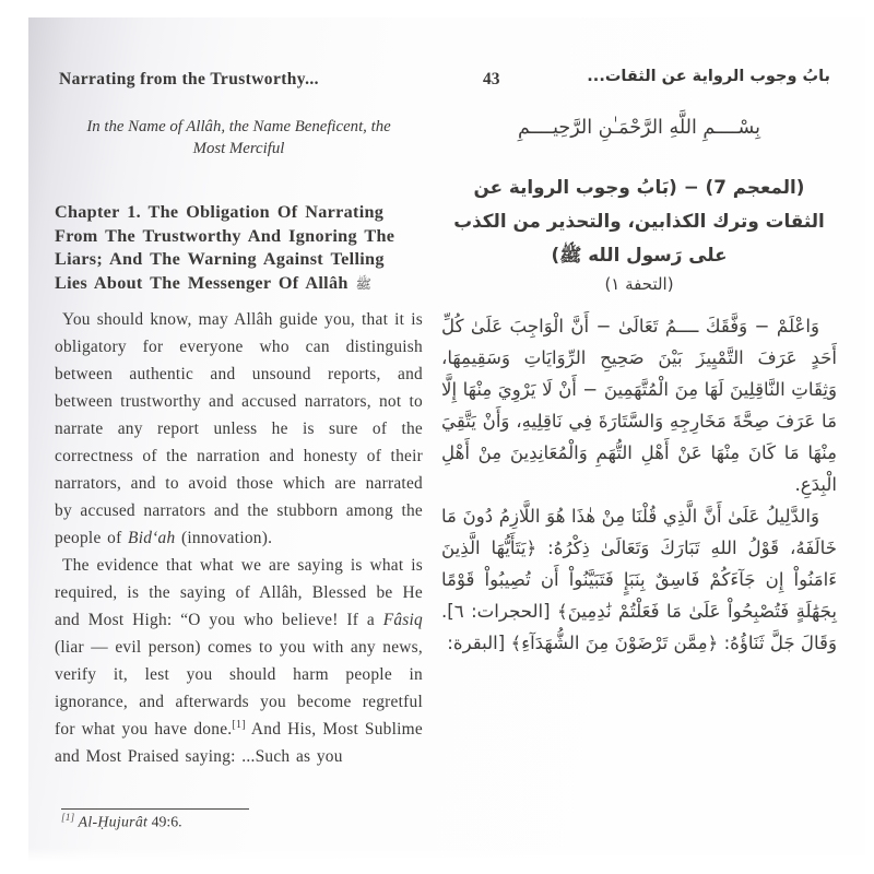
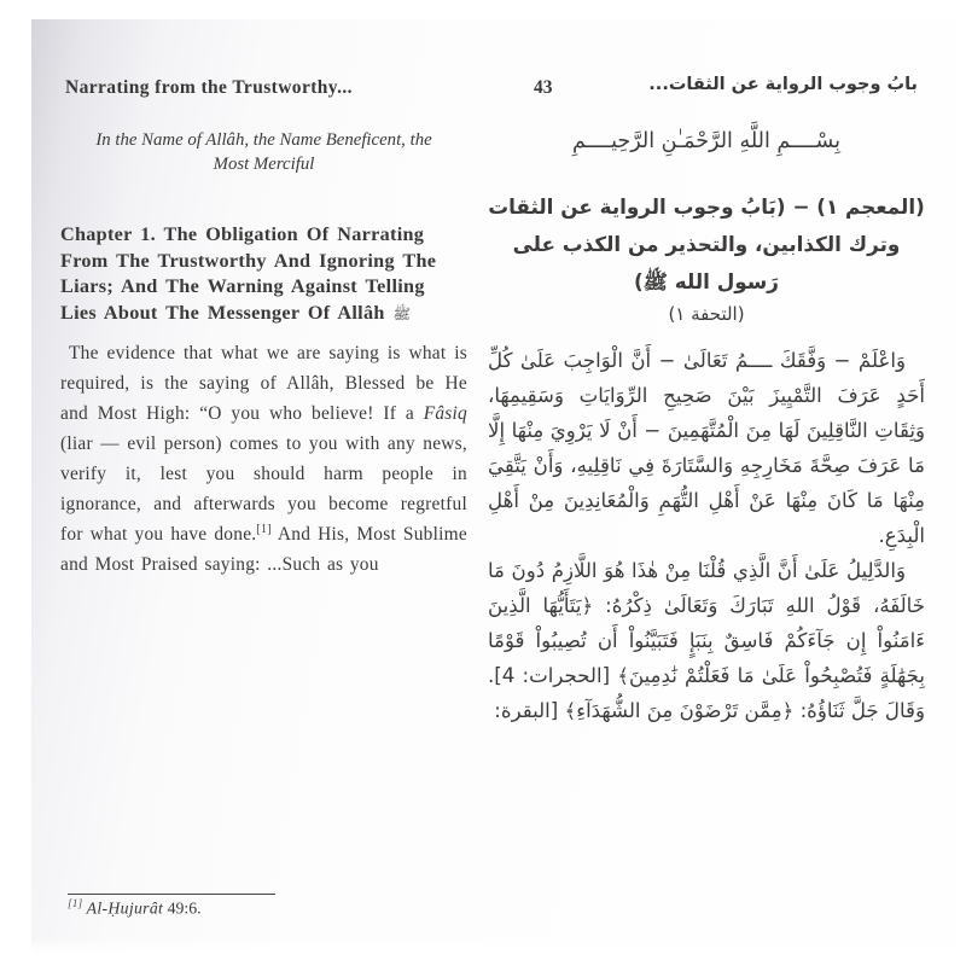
  Narrating from the Trustworthy...
  43
  بابُ وجوب الرواية عن الثقات...
  In the Name of Allâh, the Name Beneficent, the Most Merciful
  Chapter 1. The Obligation Of Narrating From The Trustworthy And Ignoring The Liars; And The Warning Against Telling Lies About The Messenger Of Allâh ﷺ
- You should know, may Allâh guide you, that it is obligatory for everyone who can distinguish between authentic and unsound reports, and between trustworthy and accused narrators, not to narrate any report unless he is sure of the correctness of the narration and honesty of their narrators, and to avoid those which are narrated by accused narrators and the stubborn among the people of Bid‘ah (innovation).
  The evidence that what we are saying is what is required, is the saying of Allâh, Blessed be He and Most High: “O you who believe! If a Fâsiq (liar — evil person) comes to you with any news, verify it, lest you should harm people in ignorance, and afterwards you become regretful for what you have done.[1] And His, Most Sublime and Most Praised saying: ...Such as you
  بِسْــــمِ اللَّهِ الرَّحْمَـٰنِ الرَّحِيــــمِ
- (المعجم 7) − (بَابُ وجوب الرواية عن الثقات وترك الكذابين، والتحذير من الكذب على رَسول الله ﷺ)
+ (المعجم ١) − (بَابُ وجوب الرواية عن الثقات وترك الكذابين، والتحذير من الكذب على رَسول الله ﷺ)
  (التحفة ١)
  وَاعْلَمْ − وَفَّقَكَ ــــمُ تَعَالَىٰ − أَنَّ الْوَاجِبَ عَلَىٰ كُلِّ أَحَدٍ عَرَفَ التَّمْيِيزَ بَيْنَ صَحِيحِ الرِّوَايَاتِ وَسَقِيمِهَا، وَثِقَاتِ النَّاقِلِينَ لَهَا مِنَ الْمُتَّهَمِينَ − أَنْ لَا يَرْوِيَ مِنْهَا إِلَّا مَا عَرَفَ صِحَّةَ مَخَارِجِهِ وَالسَّتَارَةَ فِي نَاقِلِيهِ، وَأَنْ يَتَّقِيَ مِنْهَا مَا كَانَ مِنْهَا عَنْ أَهْلِ التُّهَمِ وَالْمُعَانِدِينَ مِنْ أَهْلِ الْبِدَعِ.
- وَالدَّلِيلُ عَلَىٰ أَنَّ الَّذِي قُلْنَا مِنْ هٰذَا هُوَ اللَّازِمُ دُونَ مَا خَالَفَهُ، قَوْلُ اللهِ تَبَارَكَ وَتَعَالَىٰ ذِكْرُهُ: ﴿يَتَأَيُّهَا الَّذِينَ ءَامَنُواْ إِن جَآءَكُمْ فَاسِقٌ بِنَبَإٍ فَتَبَيَّنُواْ أَن تُصِيبُواْ قَوْمًا بِجَهَٰلَةٍ فَتُصْبِحُواْ عَلَىٰ مَا فَعَلْتُمْ نَٰدِمِينَ﴾ [الحجرات: ٦]. وَقَالَ جَلَّ ثَنَاؤُهُ: ﴿مِمَّن تَرْضَوْنَ مِنَ الشُّهَدَآءِ﴾ [البقرة:
+ وَالدَّلِيلُ عَلَىٰ أَنَّ الَّذِي قُلْنَا مِنْ هٰذَا هُوَ اللَّازِمُ دُونَ مَا خَالَفَهُ، قَوْلُ اللهِ تَبَارَكَ وَتَعَالَىٰ ذِكْرُهُ: ﴿يَتَأَيُّهَا الَّذِينَ ءَامَنُواْ إِن جَآءَكُمْ فَاسِقٌ بِنَبَإٍ فَتَبَيَّنُواْ أَن تُصِيبُواْ قَوْمًا بِجَهَٰلَةٍ فَتُصْبِحُواْ عَلَىٰ مَا فَعَلْتُمْ نَٰدِمِينَ﴾ [الحجرات: 4]. وَقَالَ جَلَّ ثَنَاؤُهُ: ﴿مِمَّن تَرْضَوْنَ مِنَ الشُّهَدَآءِ﴾ [البقرة:
  [1] Al-Ḥujurât 49:6.
